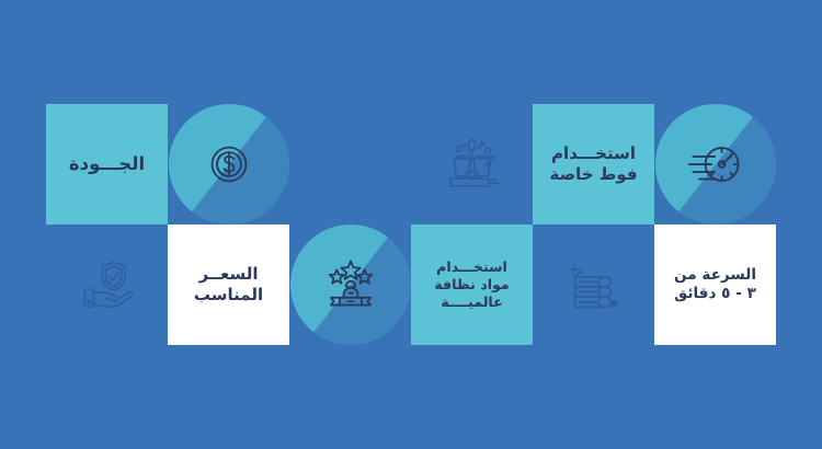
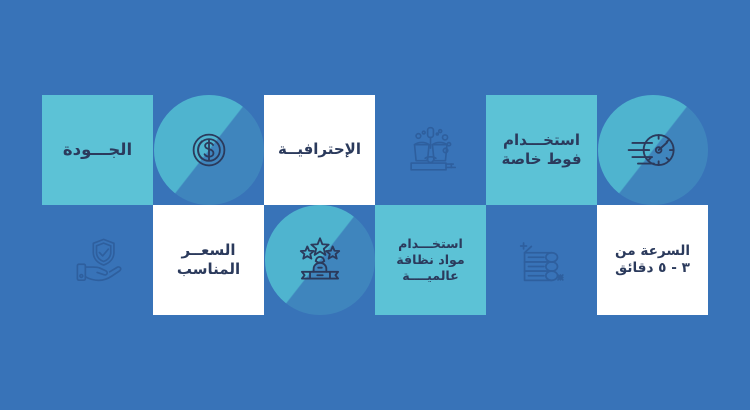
  الجـــودة
+ الإحترافيــة
  استخـــدام
  فوط خاصة
  السعــر
  المناسب
  استخـــدام
  مواد نظافة
  عالميــــة
  السرعة من
  ٣ - ٥ دقائق
